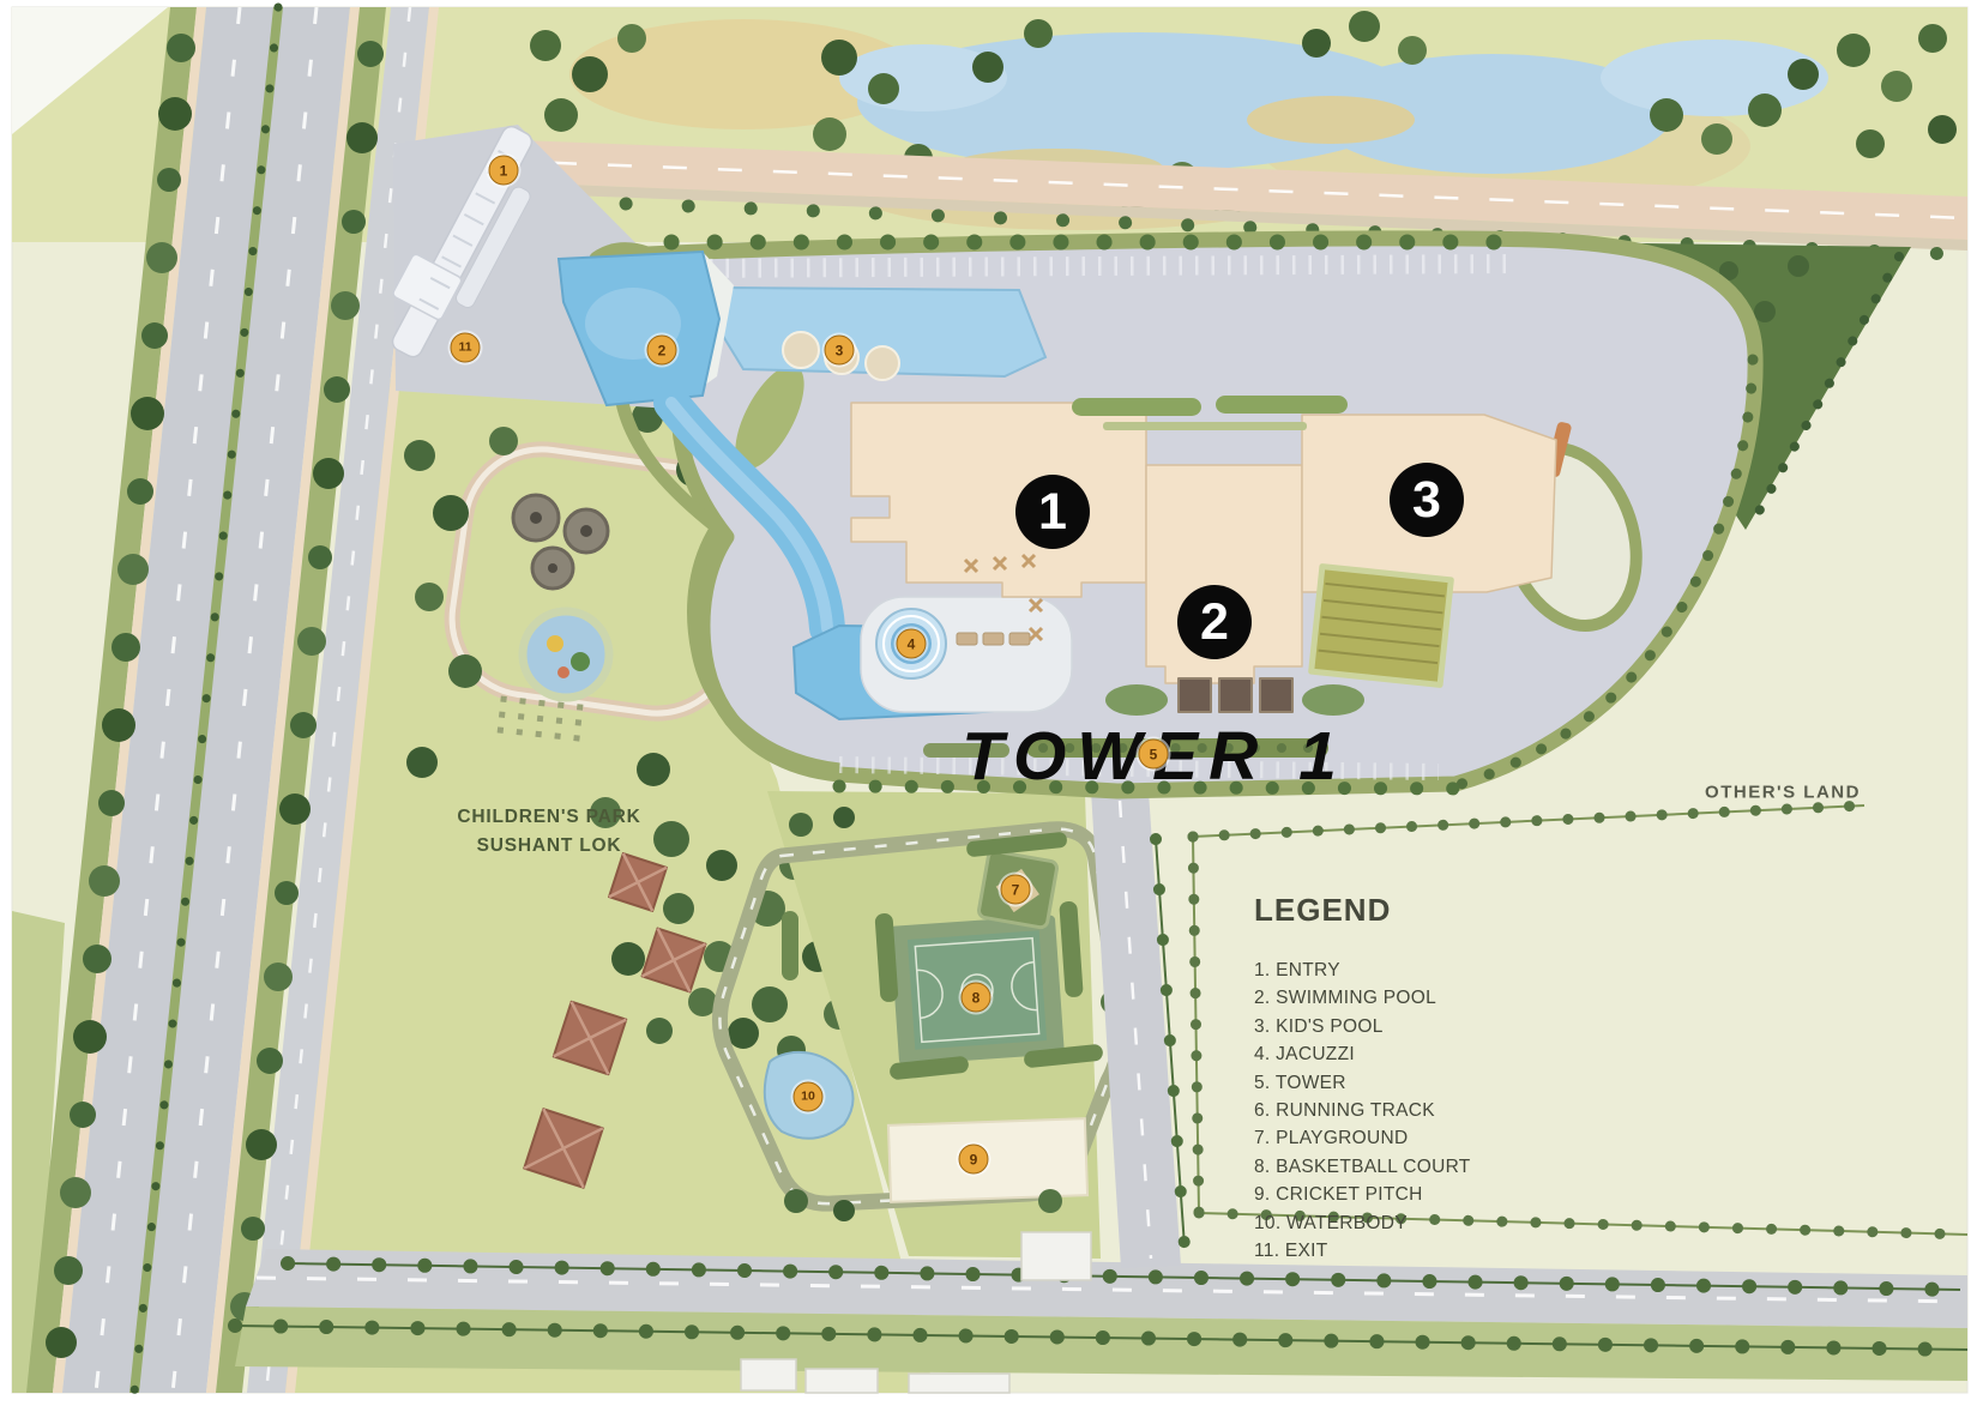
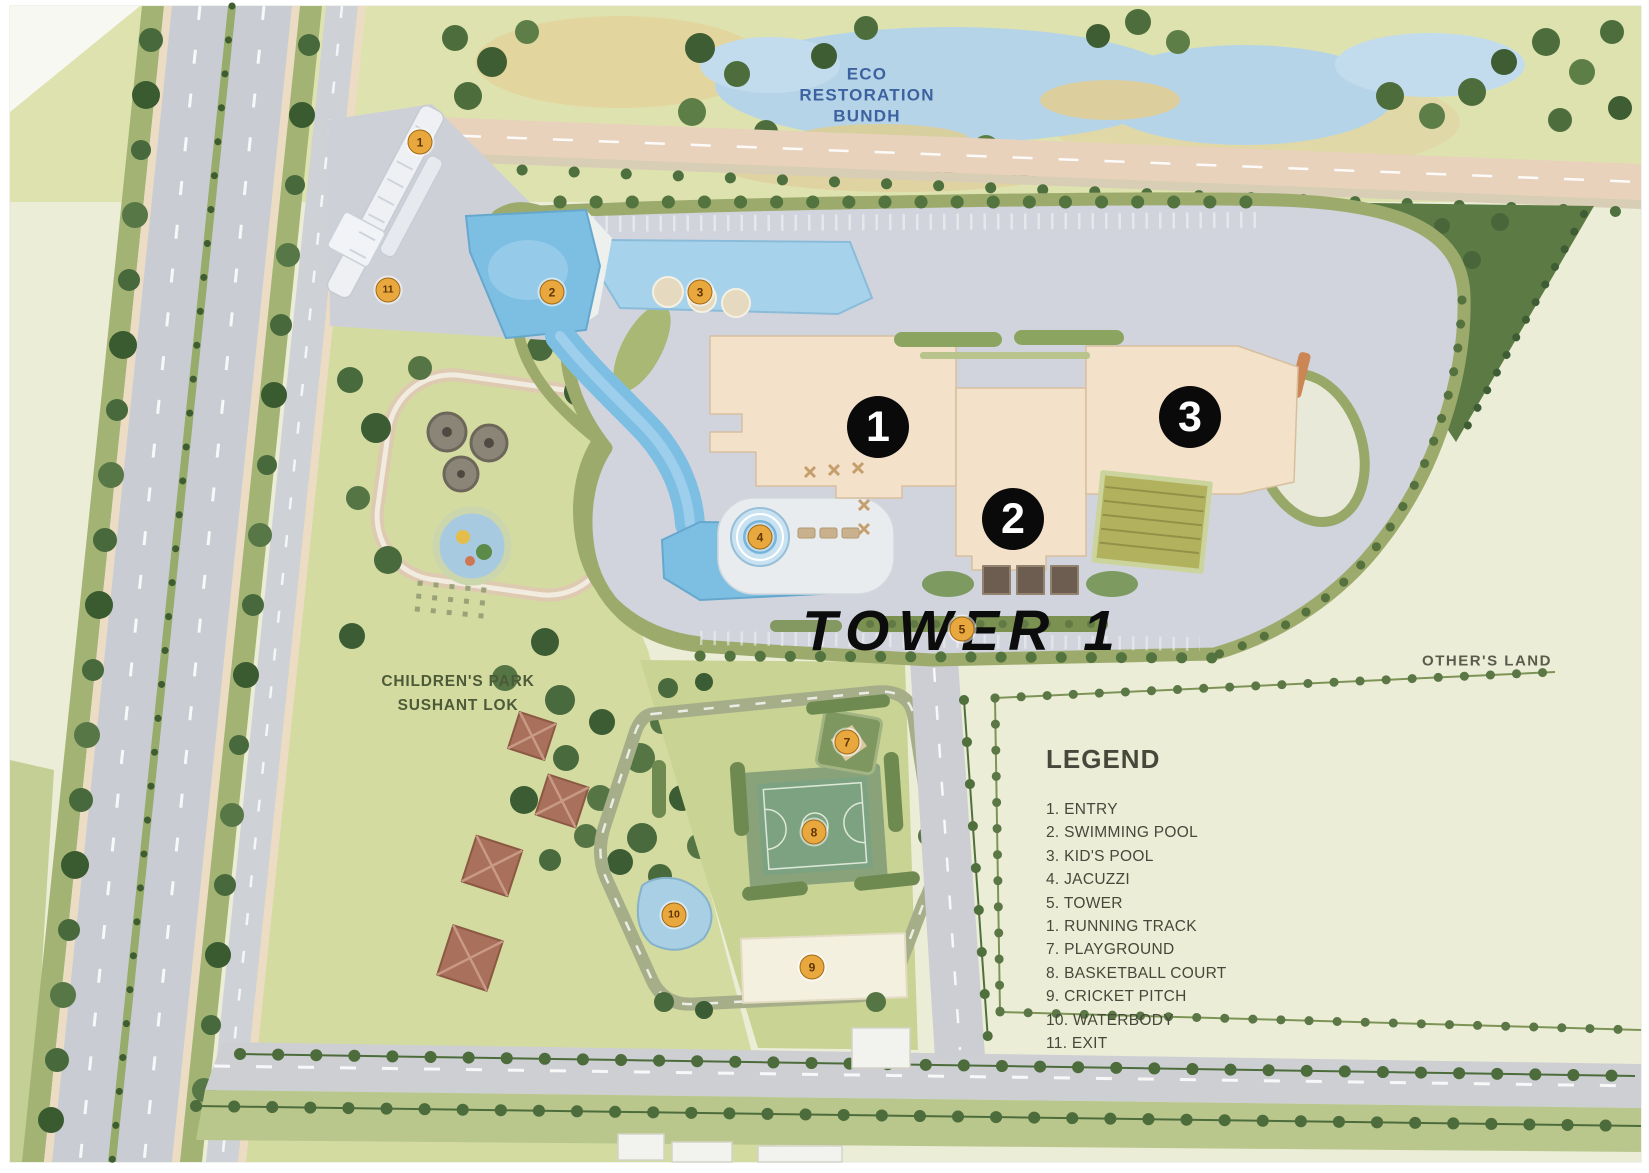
+ ECO
+ RESTORATION
+ BUNDH
  CHILDREN'S PARK
  SUSHANT LOK
  TOWER 1
  OTHER'S LAND
  LEGEND
  1. ENTRY
  2. SWIMMING POOL
  3. KID'S POOL
  4. JACUZZI
  5. TOWER
- 6. RUNNING TRACK
+ 1. RUNNING TRACK
  7. PLAYGROUND
  8. BASKETBALL COURT
  9. CRICKET PITCH
  10. WATERBODY
  11. EXIT
  1
  11
  2
  3
  4
  5
  7
  8
  10
  9
  1
  2
  3
